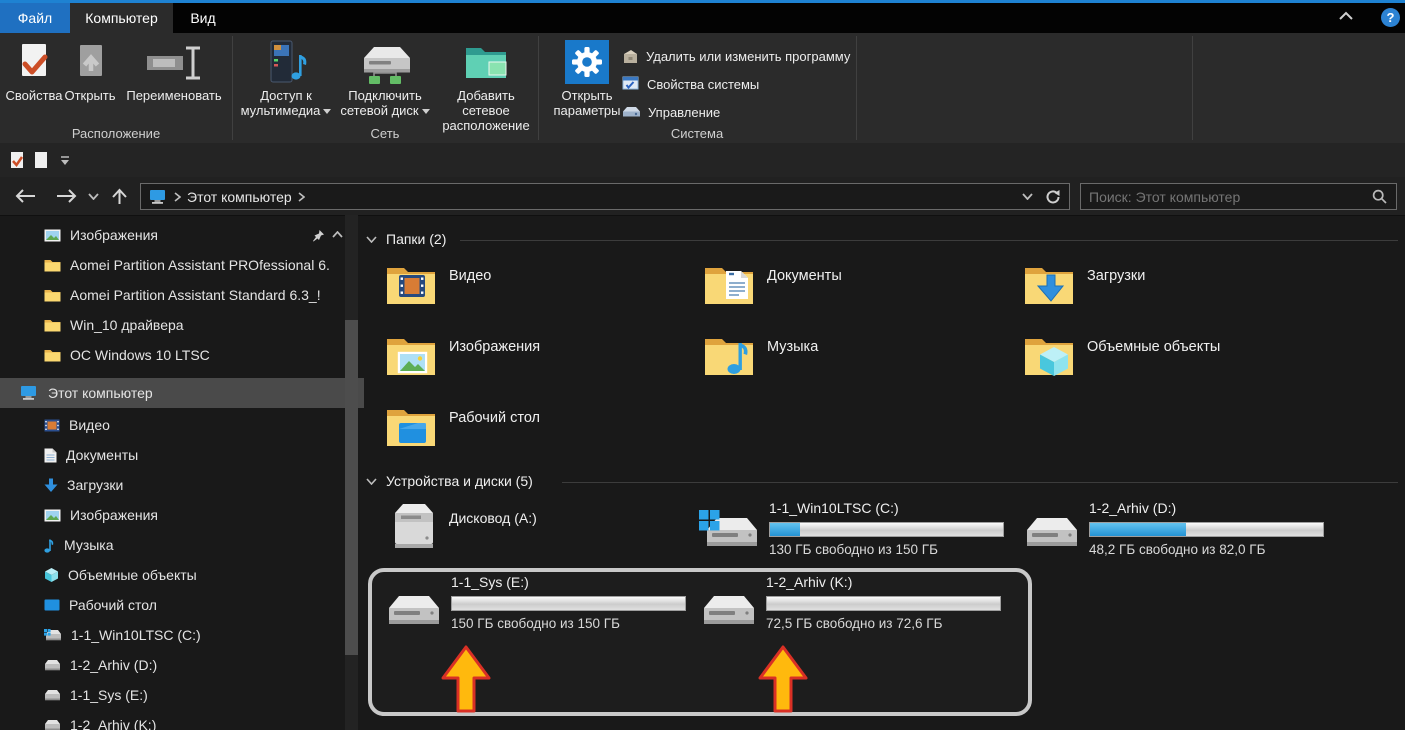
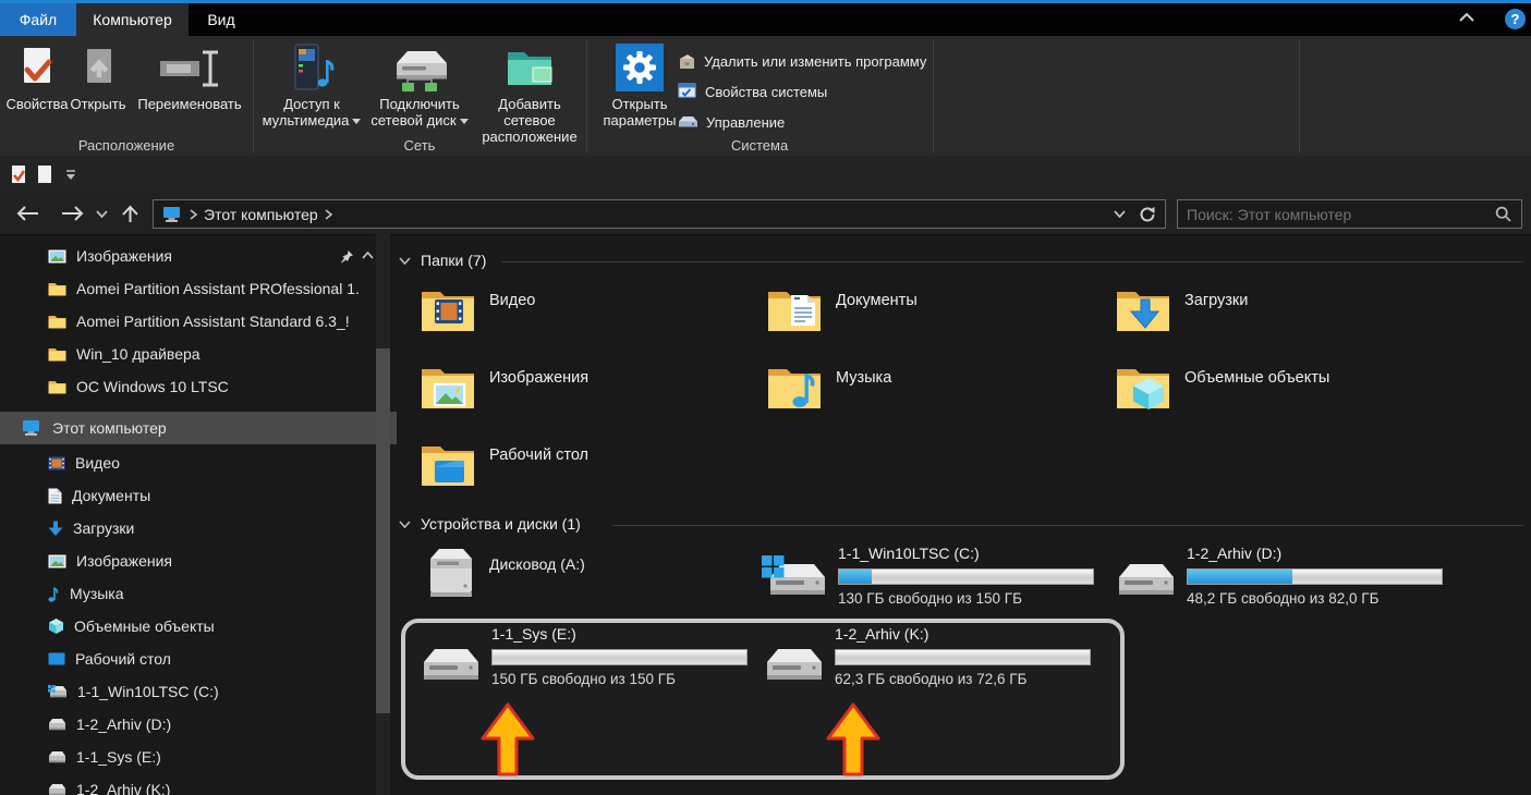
  Файл
  Компьютер
  Вид
  ?
  Свойства
  Открыть
  Переименовать
  Расположение
  Доступ к мультимедиа
  Подключить сетевой диск
  Добавить сетевое расположение
  Сеть
  Открыть параметры
  Удалить или изменить программу
  Свойства системы
  Управление
  Система
  Этот компьютер
  Поиск: Этот компьютер
  Изображения
- Aomei Partition Assistant PROfessional 6.
+ Aomei Partition Assistant PROfessional 1.
  Aomei Partition Assistant Standard 6.3_!
  Win_10 драйвера
  ОС Windows 10 LTSC
  Этот компьютер
  Видео
  Документы
  Загрузки
  Изображения
  Музыка
  Объемные объекты
  Рабочий стол
  1-1_Win10LTSC (C:)
  1-2_Arhiv (D:)
  1-1_Sys (E:)
  1-2_Arhiv (K:)
- Папки (2)
+ Папки (7)
  Видео
  Документы
  Загрузки
  Изображения
  Музыка
  Объемные объекты
  Рабочий стол
- Устройства и диски (5)
+ Устройства и диски (1)
  Дисковод (A:)
  1-1_Win10LTSC (C:)
  130 ГБ свободно из 150 ГБ
  1-2_Arhiv (D:)
  48,2 ГБ свободно из 82,0 ГБ
  1-1_Sys (E:)
  150 ГБ свободно из 150 ГБ
  1-2_Arhiv (K:)
- 72,5 ГБ свободно из 72,6 ГБ
+ 62,3 ГБ свободно из 72,6 ГБ
